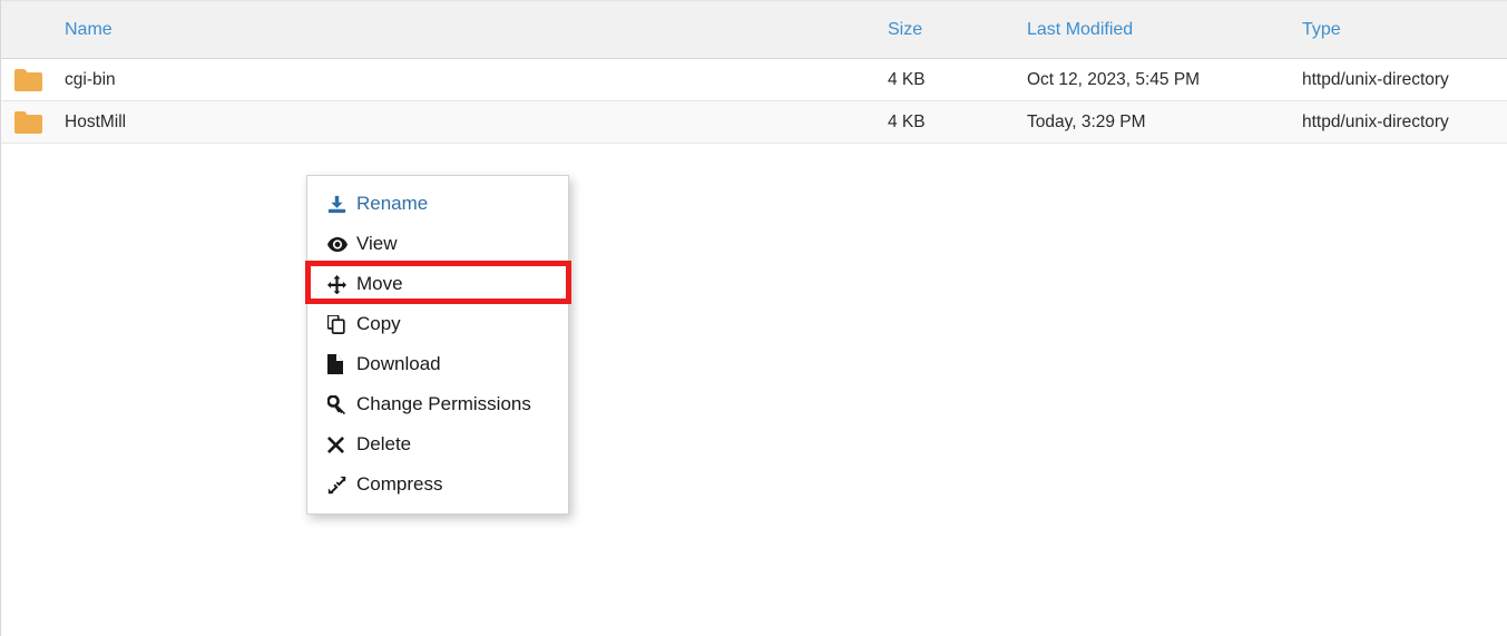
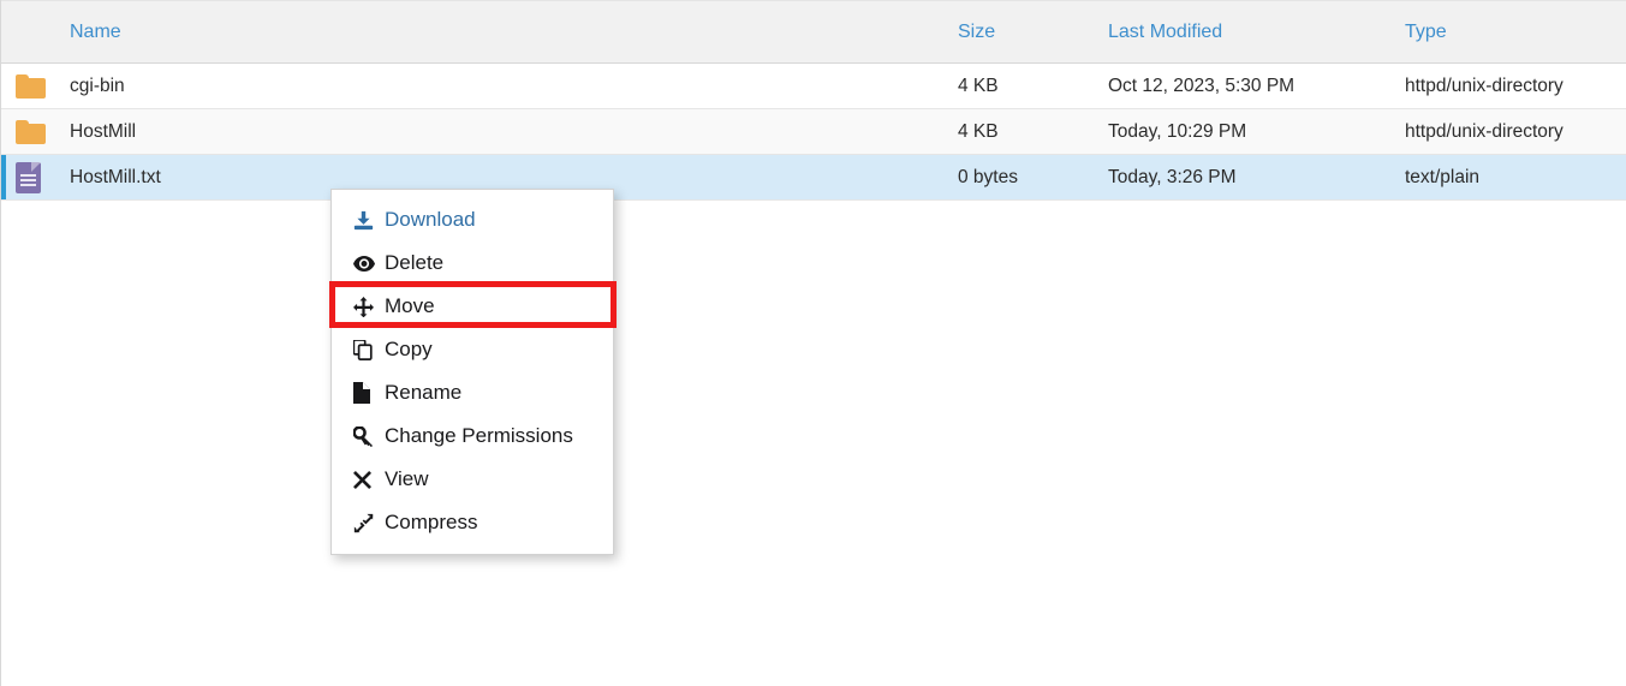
  	Name	Size	Last Modified	Type
- 	cgi-bin	4 KB	Oct 12, 2023, 5:45 PM	httpd/unix-directory
+ 	cgi-bin	4 KB	Oct 12, 2023, 5:30 PM	httpd/unix-directory
- 	HostMill	4 KB	Today, 3:29 PM	httpd/unix-directory
+ 	HostMill	4 KB	Today, 10:29 PM	httpd/unix-directory
+ 	HostMill.txt	0 bytes	Today, 3:26 PM	text/plain
- Rename
+ Download
- View
+ Delete
  Move
  Copy
- Download
+ Rename
  Change Permissions
- Delete
+ View
  Compress
